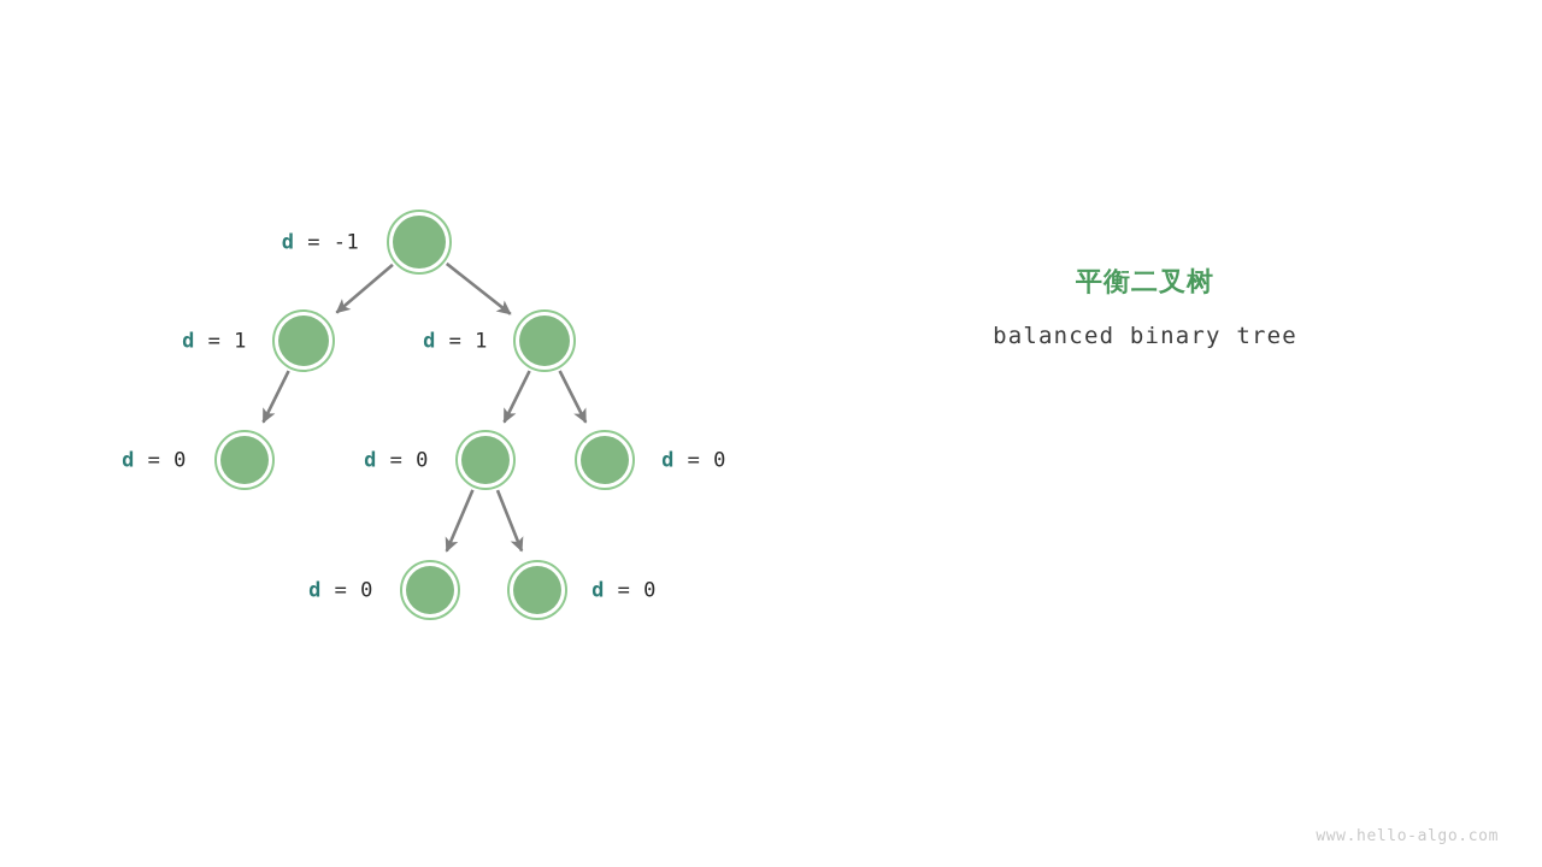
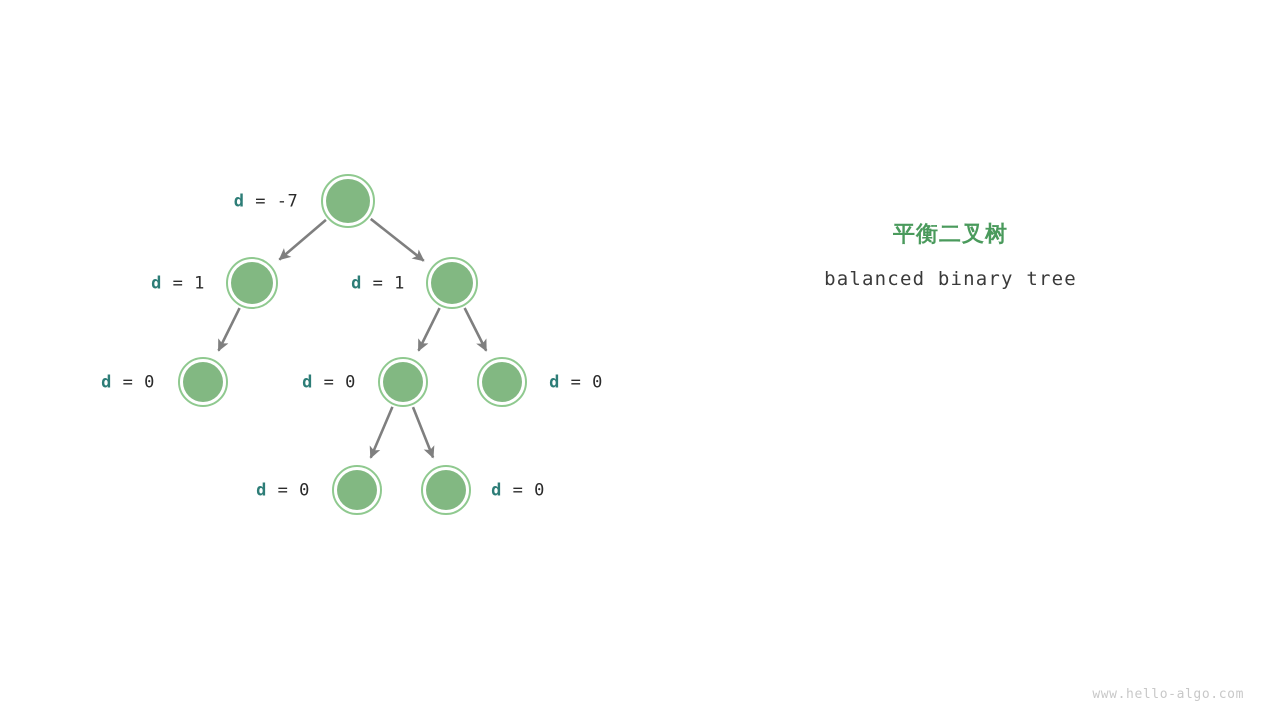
- d = -1
+ d = -7
  d = 1
  d = 1
  d = 0
  d = 0
  d = 0
  d = 0
  d = 0
  平衡二叉树
  balanced binary tree
  www.hello-algo.com
